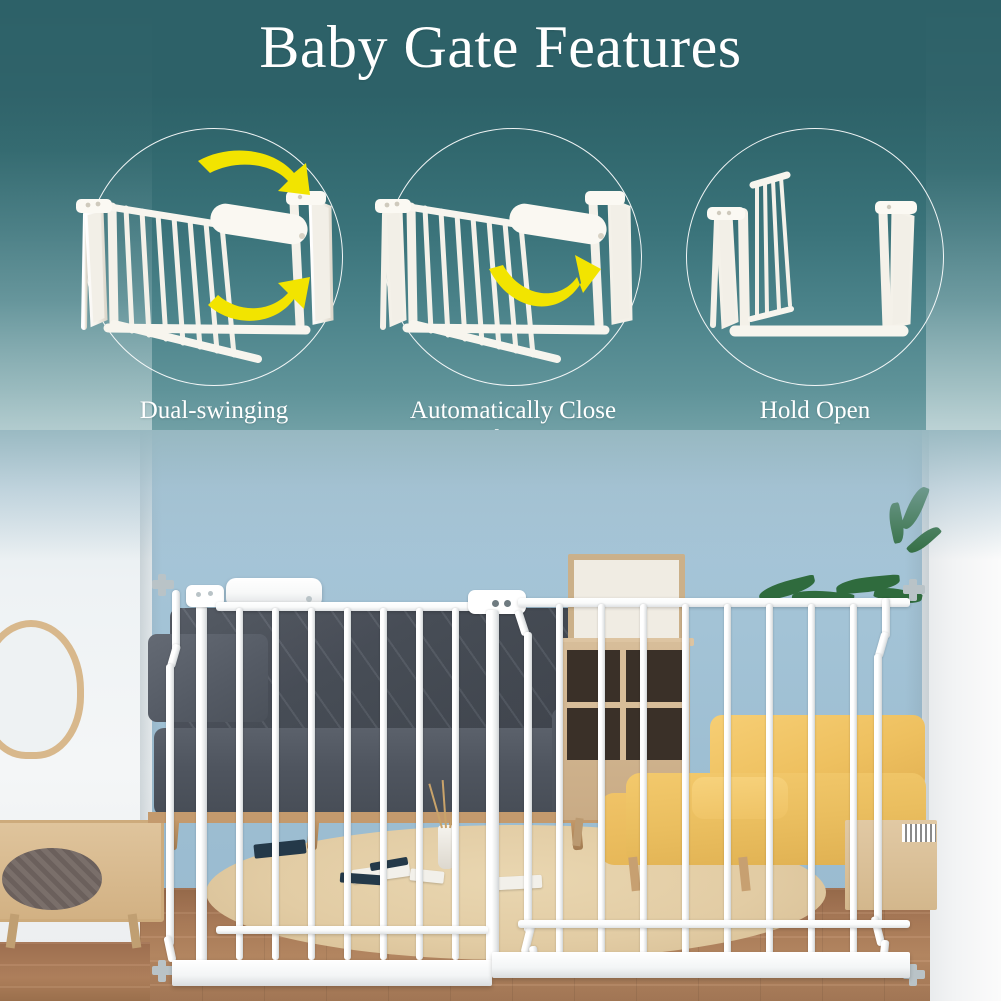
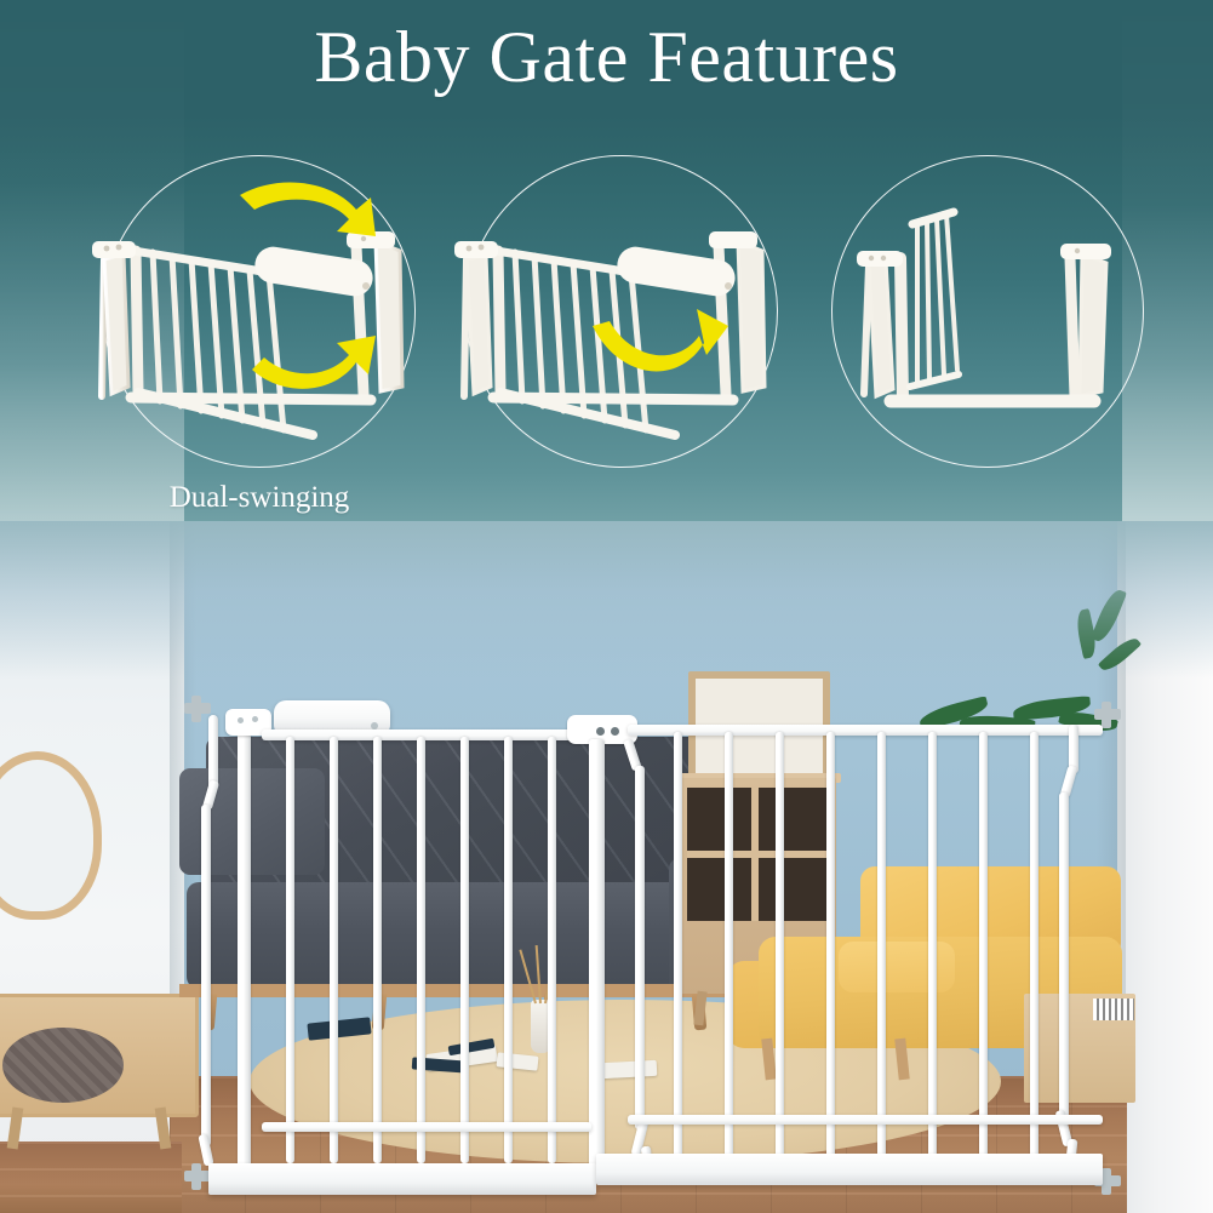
  Baby Gate Features
  Dual-swinging
- Automatically Close
- Hold Open
